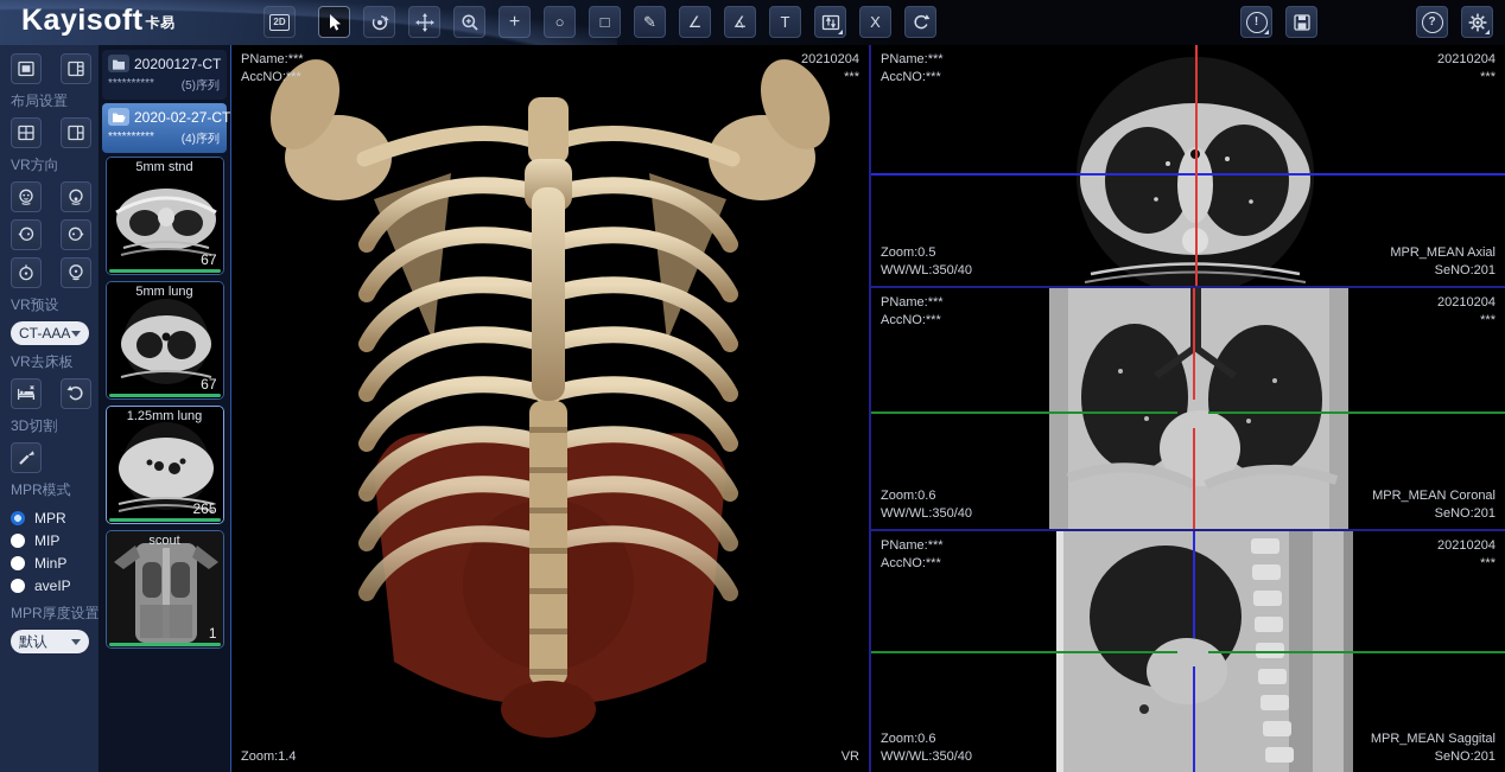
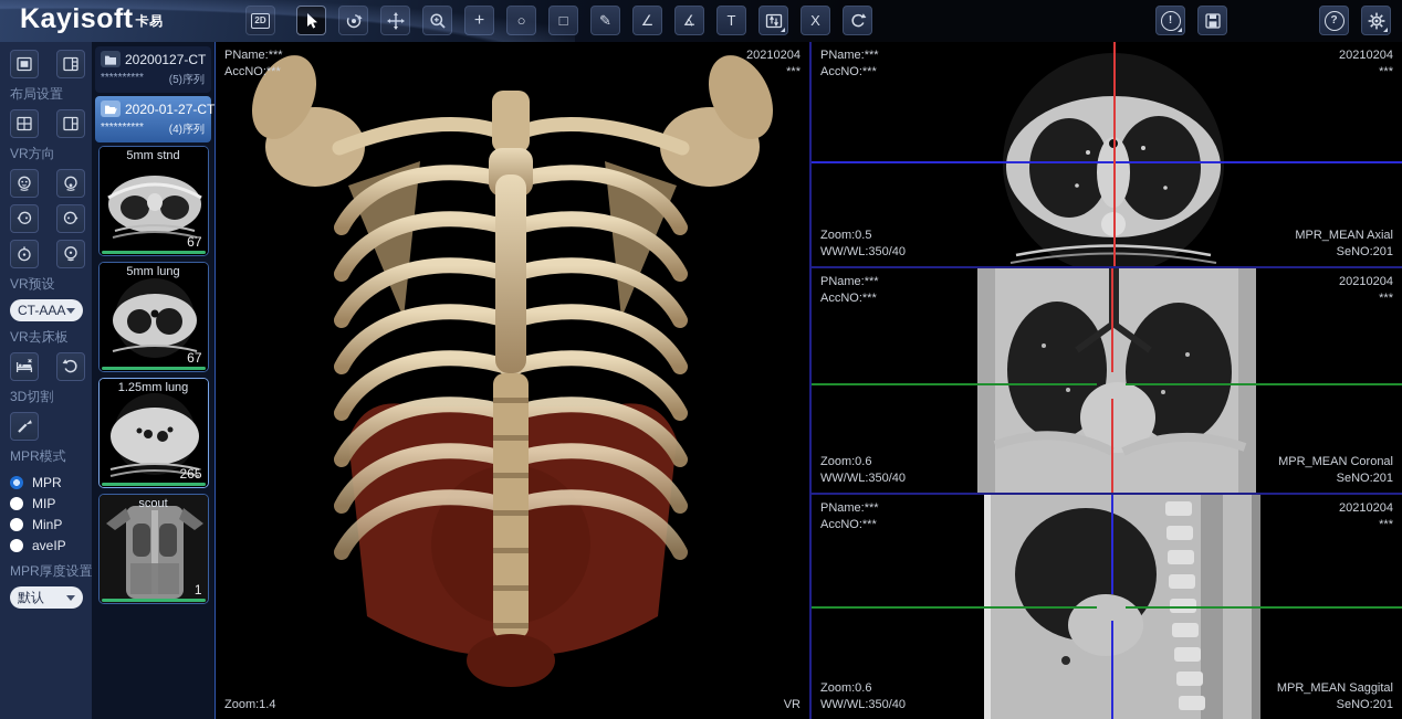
  ✎
  ∠
  ∡
  T
  X
  !
  ?
  布局设置
  VR方向
  VR预设
  CT-AAA
  VR去床板
  3D切割
  MPR模式
  MPR
  MIP
  MinP
  aveIP
  MPR厚度设置
  默认
  20200127-CT
  **********
  (5)序列
- 2020-02-27-CT
+ 2020-01-27-CT
  **********
  (4)序列
  5mm stnd
  67
  5mm lung
  67
  1.25mm lung
  265
  scout
  1
  PName:***
  AccNO:***
  20210204
  ***
  Zoom:1.4
  VR
  PName:***
  AccNO:***
  20210204
  ***
  Zoom:0.5
  WW/WL:350/40
  MPR_MEAN Axial
  SeNO:201
  PName:***
  AccNO:***
  20210204
  ***
  Zoom:0.6
  WW/WL:350/40
  MPR_MEAN Coronal
  SeNO:201
  PName:***
  AccNO:***
  20210204
  ***
  Zoom:0.6
  WW/WL:350/40
  MPR_MEAN Saggital
  SeNO:201
